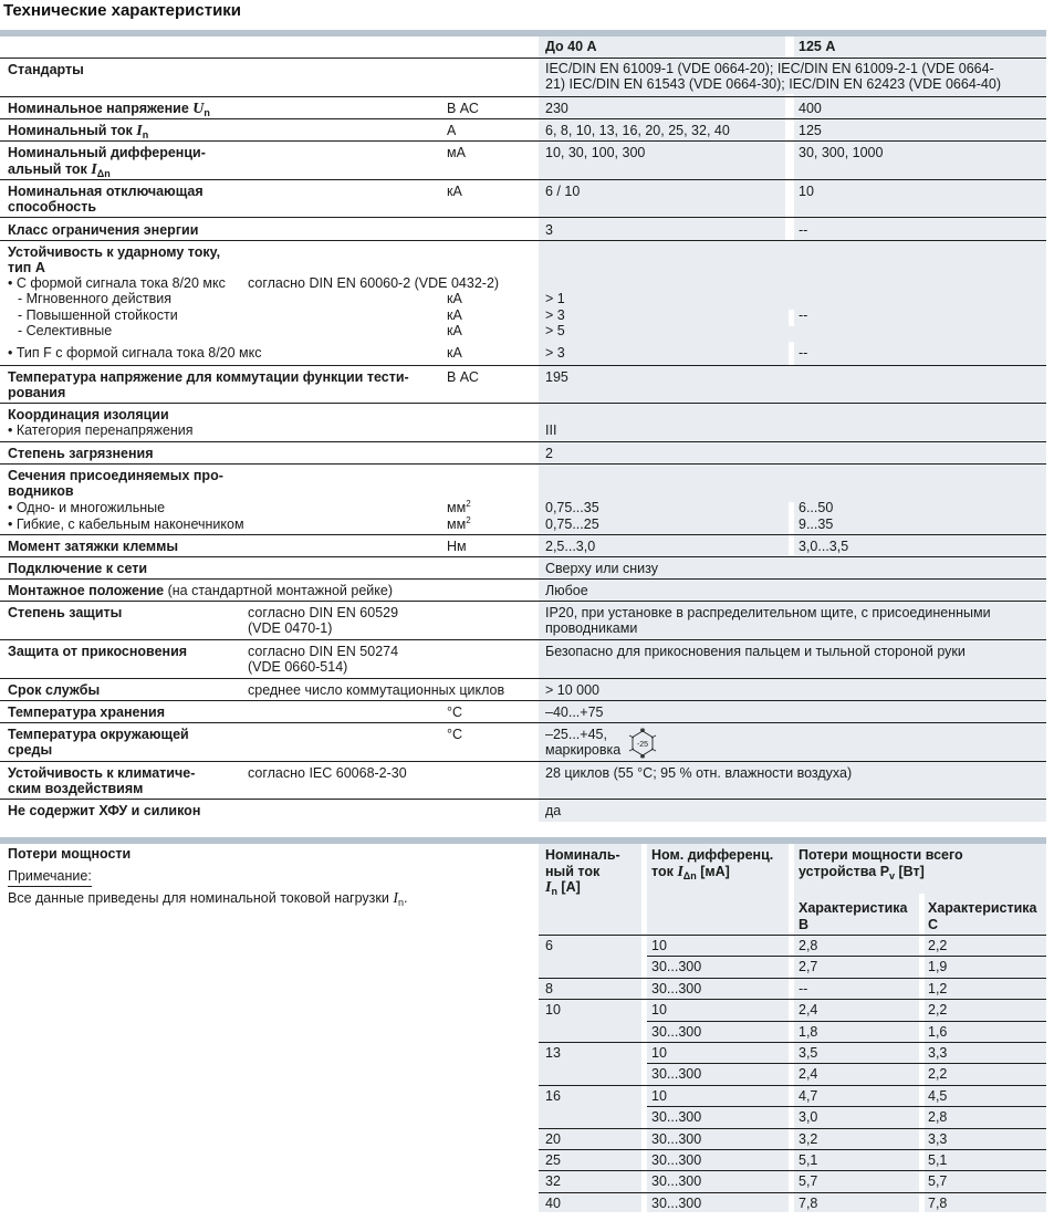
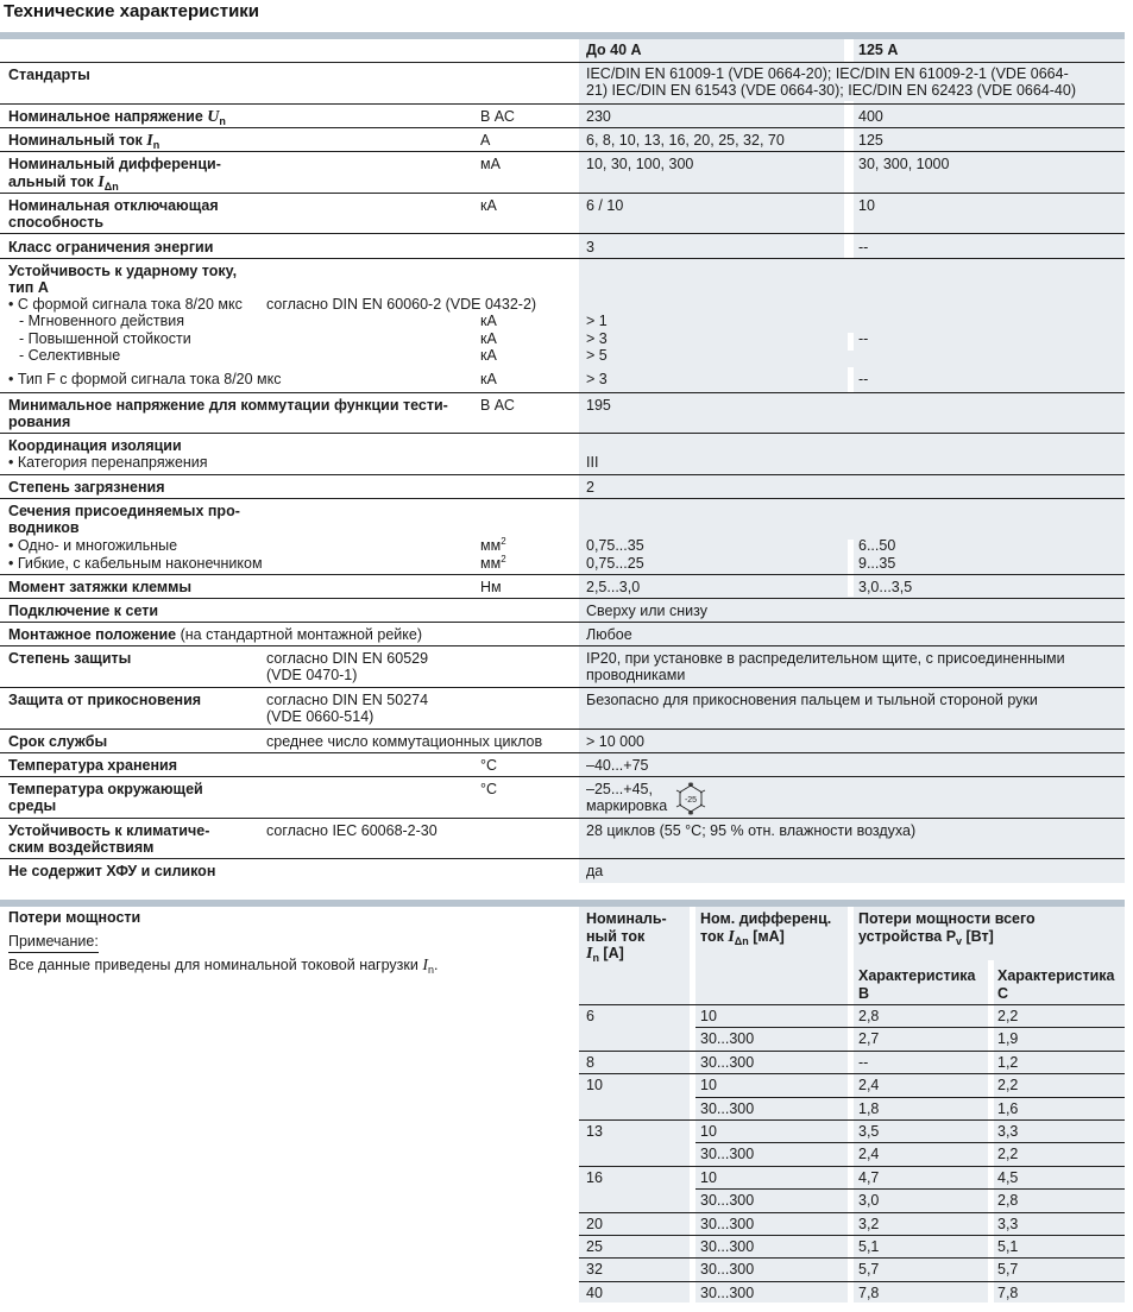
  Технические характеристики
  До 40 А
  125 А
  Стандарты
  IEC/DIN EN 61009-1 (VDE 0664-20); IEC/DIN EN 61009-2-1 (VDE 0664-
  21) IEC/DIN EN 61543 (VDE 0664-30); IEC/DIN EN 62423 (VDE 0664-40)
  Номинальное напряжение Un
  В АС
  230
  400
  Номинальный ток In
  А
- 6, 8, 10, 13, 16, 20, 25, 32, 40
+ 6, 8, 10, 13, 16, 20, 25, 32, 70
  125
  Номинальный дифференци-
  альный ток IΔn
  мА
  10, 30, 100, 300
  30, 300, 1000
  Номинальная отключающая
  способность
  кА
  6 / 10
  10
  Класс ограничения энергии
  3
  --
  Устойчивость к ударному току,
  тип А
  • С формой сигнала тока 8/20 мкс
  согласно DIN EN 60060-2 (VDE 0432-2)
  - Мгновенного действия
  кА
  > 1
  - Повышенной стойкости
  кА
  > 3
  --
  - Селективные
  кА
  > 5
  • Тип F с формой сигнала тока 8/20 мкс
  кА
  > 3
  --
- Температура напряжение для коммутации функции тести-
+ Минимальное напряжение для коммутации функции тести-
  рования
  В АС
  195
  Координация изоляции
  • Категория перенапряжения
  III
  Степень загрязнения
  2
  Сечения присоединяемых про-
  водников
  • Одно- и многожильные
  мм2
  0,75...35
  6...50
  • Гибкие, с кабельным наконечником
  мм2
  0,75...25
  9...35
  Момент затяжки клеммы
  Нм
  2,5...3,0
  3,0...3,5
  Подключение к сети
  Сверху или снизу
  Монтажное положение (на стандартной монтажной рейке)
  Любое
  Степень защиты
  согласно DIN EN 60529
  (VDE 0470-1)
  IP20, при установке в распределительном щите, с присоединенными
  проводниками
  Защита от прикосновения
  согласно DIN EN 50274
  (VDE 0660-514)
  Безопасно для прикосновения пальцем и тыльной стороной руки
  Срок службы
  среднее число коммутационных циклов
  > 10 000
  Температура хранения
  °C
  –40...+75
  Температура окружающей
  среды
  °C
  –25...+45,
  маркировка
  Устойчивость к климатиче-
  ским воздействиям
  согласно IEC 60068-2-30
  28 циклов (55 °C; 95 % отн. влажности воздуха)
  Не содержит ХФУ и силикон
  да
  Потери мощности
  Примечание:
  Все данные приведены для номинальной токовой нагрузки In.
  Номиналь-
  ный ток
  In [А]
  Ном. дифференц.
  ток IΔn [мА]
  Потери мощности всего
  устройства Pv [Вт]
  Характеристика
  B
  Характеристика
  C
  6
  10
  2,8
  2,2
  30...300
  2,7
  1,9
  8
  30...300
  --
  1,2
  10
  10
  2,4
  2,2
  30...300
  1,8
  1,6
  13
  10
  3,5
  3,3
  30...300
  2,4
  2,2
  16
  10
  4,7
  4,5
  30...300
  3,0
  2,8
  20
  30...300
  3,2
  3,3
  25
  30...300
  5,1
  5,1
  32
  30...300
  5,7
  5,7
  40
  30...300
  7,8
  7,8
